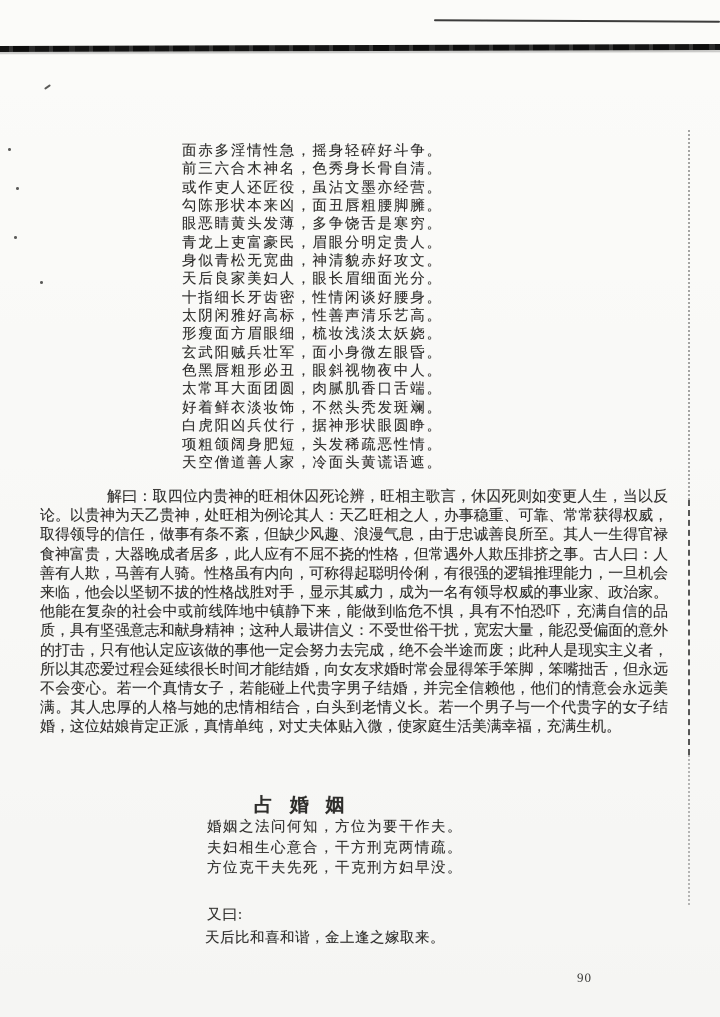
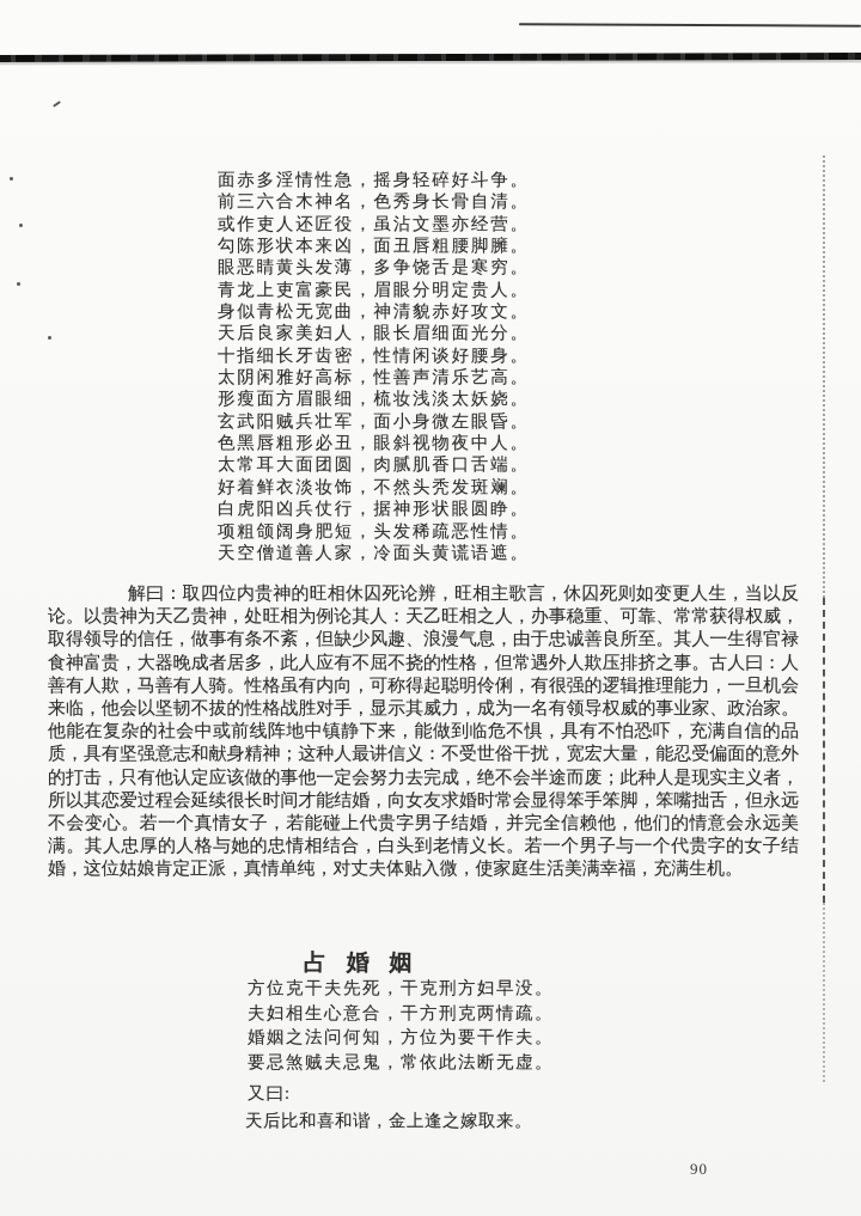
  面赤多淫情性急，摇身轻碎好斗争。
  前三六合木神名，色秀身长骨自清。
  或作吏人还匠役，虽沾文墨亦经营。
  勾陈形状本来凶，面丑唇粗腰脚臃。
  眼恶睛黄头发薄，多争饶舌是寒穷。
  青龙上吏富豪民，眉眼分明定贵人。
  身似青松无宽曲，神清貌赤好攻文。
  天后良家美妇人，眼长眉细面光分。
  十指细长牙齿密，性情闲谈好腰身。
  太阴闲雅好高标，性善声清乐艺高。
  形瘦面方眉眼细，梳妆浅淡太妖娆。
  玄武阳贼兵壮军，面小身微左眼昏。
  色黑唇粗形必丑，眼斜视物夜中人。
  太常耳大面团圆，肉腻肌香口舌端。
  好着鲜衣淡妆饰，不然头秃发斑斓。
  白虎阳凶兵仗行，据神形状眼圆睁。
  项粗颌阔身肥短，头发稀疏恶性情。
  天空僧道善人家，冷面头黄谎语遮。
  解曰：取四位内贵神的旺相休囚死论辨，旺相主歌言，休囚死则如变更人生，当以反论。以贵神为天乙贵神，处旺相为例论其人：天乙旺相之人，办事稳重、可靠、常常获得权威，取得领导的信任，做事有条不紊，但缺少风趣、浪漫气息，由于忠诚善良所至。其人一生得官禄食神富贵，大器晚成者居多，此人应有不屈不挠的性格，但常遇外人欺压排挤之事。古人曰：人善有人欺，马善有人骑。性格虽有内向，可称得起聪明伶俐，有很强的逻辑推理能力，一旦机会来临，他会以坚韧不拔的性格战胜对手，显示其威力，成为一名有领导权威的事业家、政治家。他能在复杂的社会中或前线阵地中镇静下来，能做到临危不惧，具有不怕恐吓，充满自信的品质，具有坚强意志和献身精神；这种人最讲信义：不受世俗干扰，宽宏大量，能忍受偏面的意外的打击，只有他认定应该做的事他一定会努力去完成，绝不会半途而废；此种人是现实主义者，所以其恋爱过程会延续很长时间才能结婚，向女友求婚时常会显得笨手笨脚，笨嘴拙舌，但永远不会变心。若一个真情女子，若能碰上代贵字男子结婚，并完全信赖他，他们的情意会永远美满。其人忠厚的人格与她的忠情相结合，白头到老情义长。若一个男子与一个代贵字的女子结婚，这位姑娘肯定正派，真情单纯，对丈夫体贴入微，使家庭生活美满幸福，充满生机。
  占 婚 姻
- 婚姻之法问何知，方位为要干作夫。
+ 方位克干夫先死，干克刑方妇早没。
  夫妇相生心意合，干方刑克两情疏。
- 方位克干夫先死，干克刑方妇早没。
+ 婚姻之法问何知，方位为要干作夫。
+ 要忌煞贼夫忌鬼，常依此法断无虚。
  又曰:
  天后比和喜和谐，金上逢之嫁取来。
  90
